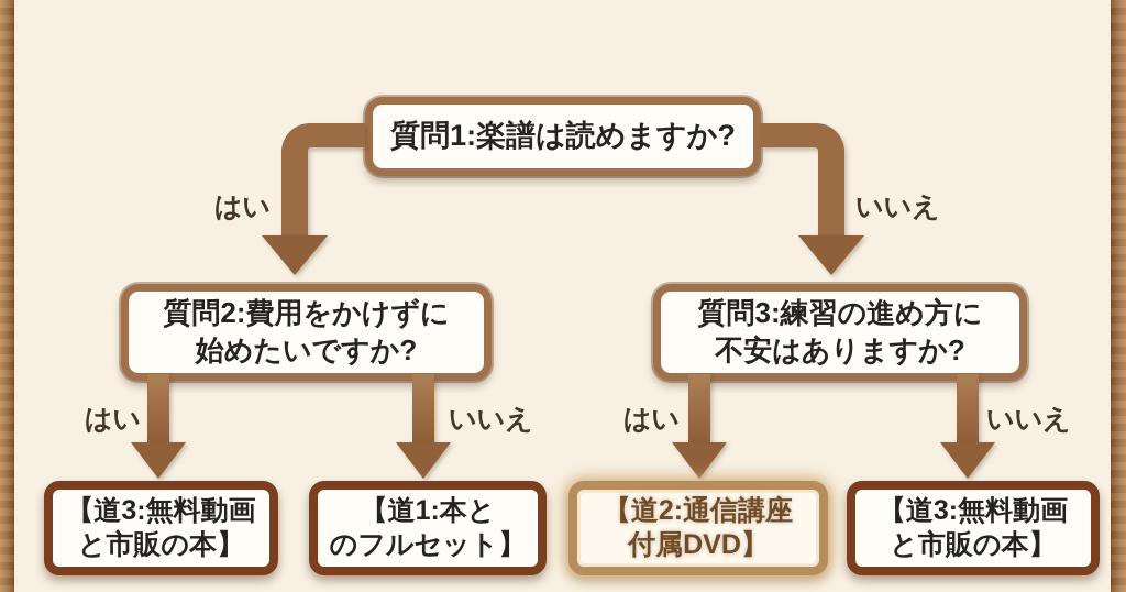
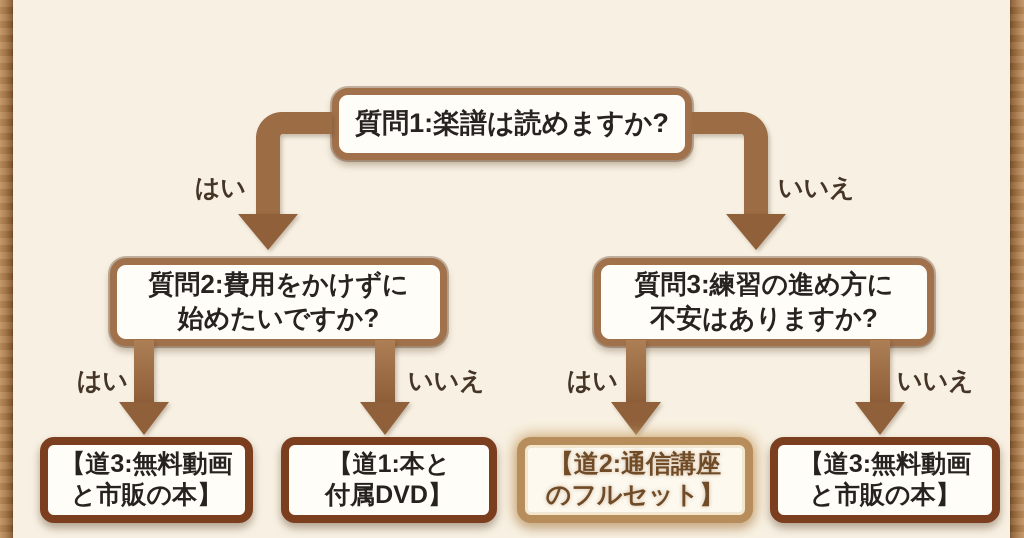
  質問1:楽譜は読めますか?
  はい
  いいえ
  質問2:費用をかけずに
  始めたいですか?
  質問3:練習の進め方に
  不安はありますか?
  はい
  いいえ
  はい
  いいえ
  【道3:無料動画
  と市販の本】
  【道1:本と
- のフルセット】
+ 付属DVD】
  【道2:通信講座
- 付属DVD】
+ のフルセット】
  【道3:無料動画
  と市販の本】
